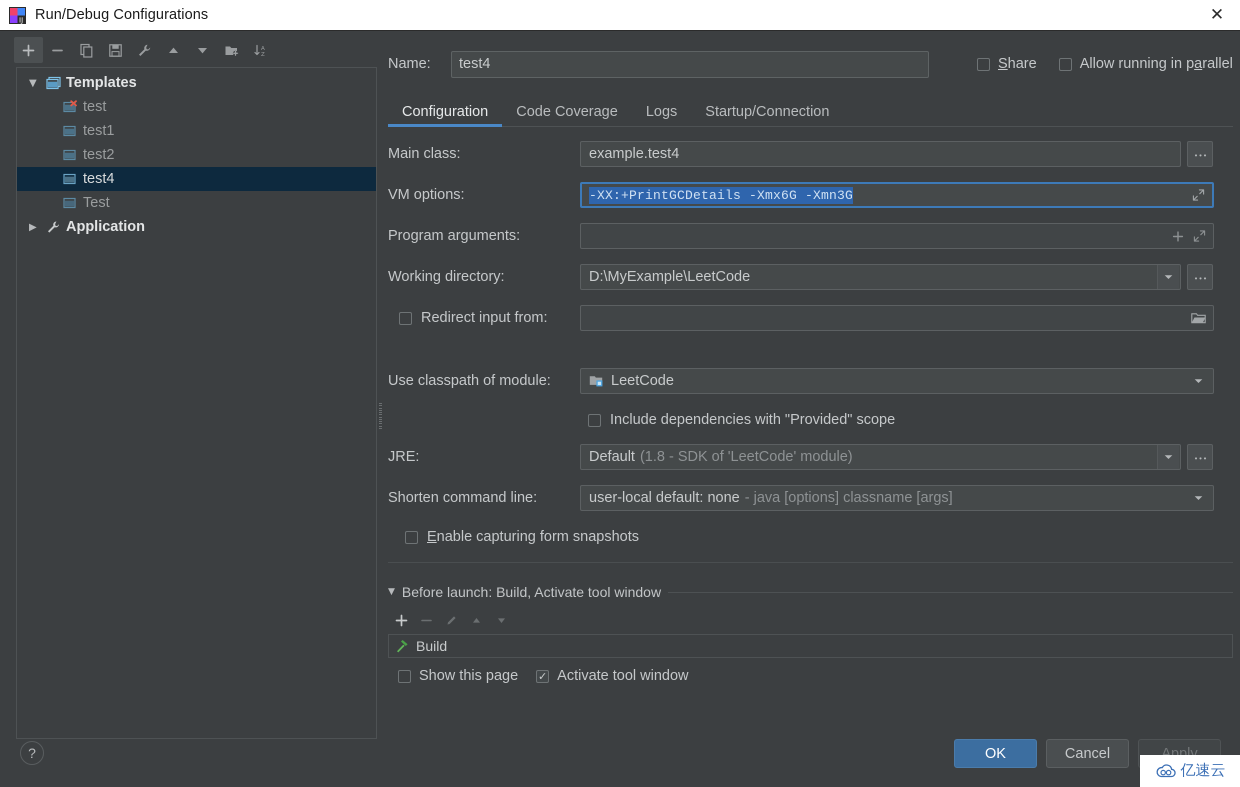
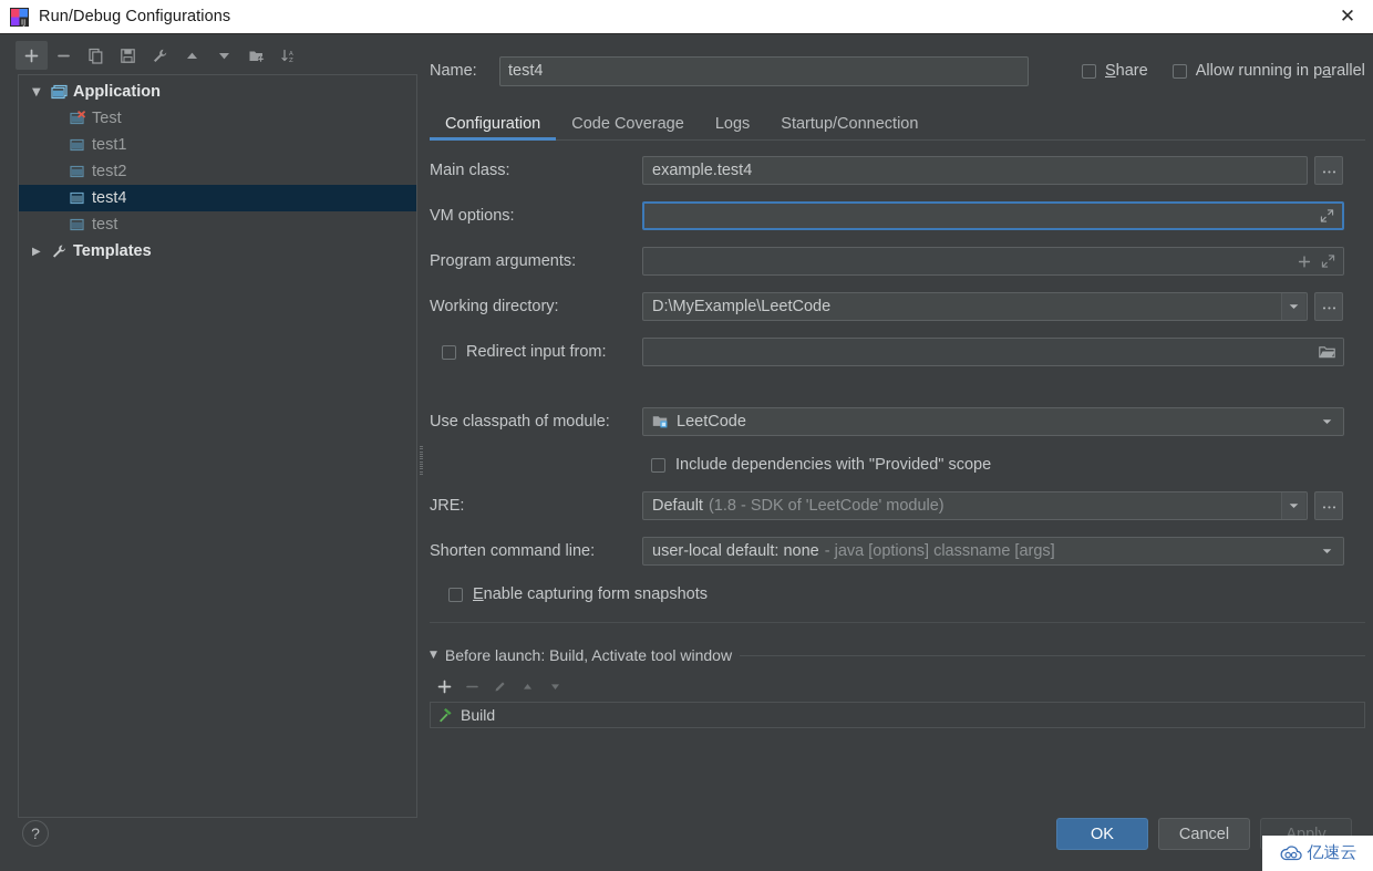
  IJ
  Run/Debug Configurations
  ✕
  ▼
- Templates
+ Application
- test
+ Test
  test1
  test2
  test4
- Test
+ test
  ▶
- Application
+ Templates
  Name:
  test4
  Share
  Allow running in parallel
  Configuration
  Code Coverage
  Logs
  Startup/Connection
  Main class:
  example.test4
  VM options:
- -XX:+PrintGCDetails -Xmx6G -Xmn3G
  Program arguments:
  Working directory:
  D:\MyExample\LeetCode
  Redirect input from:
  Use classpath of module:
  LeetCode
  Include dependencies with "Provided" scope
  JRE:
  Default
  (1.8 - SDK of 'LeetCode' module)
  Shorten command line:
  user-local default: none
  - java [options] classname [args]
  Enable capturing form snapshots
  ▼
  Before launch: Build, Activate tool window
  Build
- Show this page
- Activate tool window
  ?
  OK
  Cancel
  Apply
  亿速云
